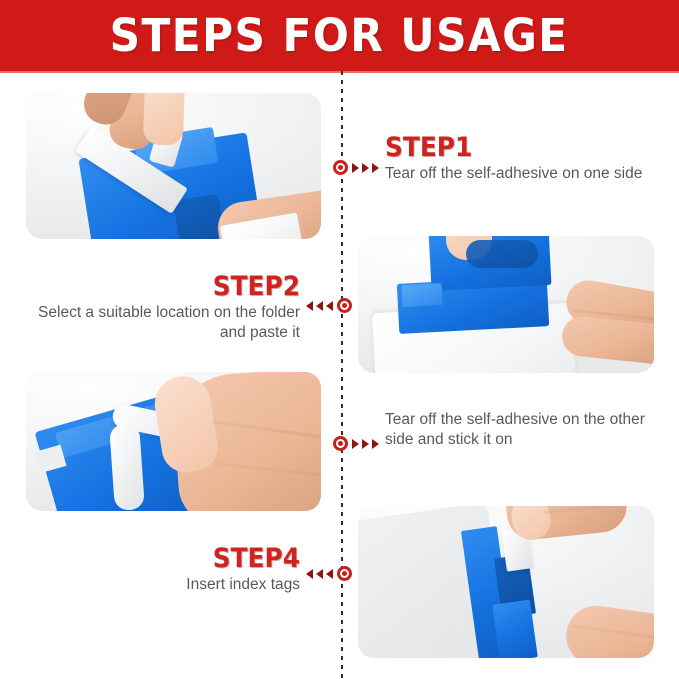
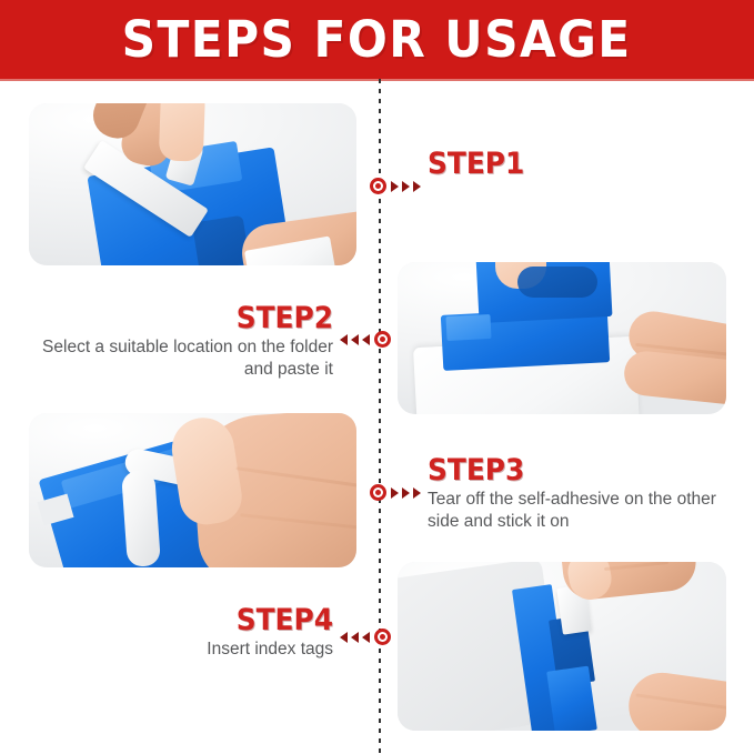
  STEPS FOR USAGE
  STEP1
- Tear off the self-adhesive on one side
  STEP2
  Select a suitable location on the folder and paste it
+ STEP3
  Tear off the self-adhesive on the other side and stick it on
  STEP4
  Insert index tags
